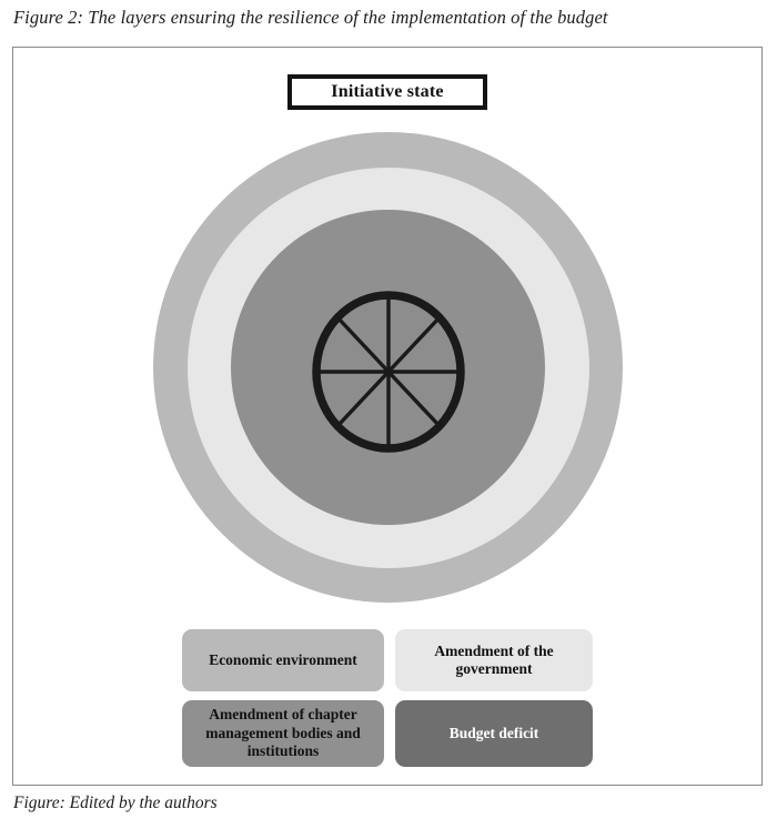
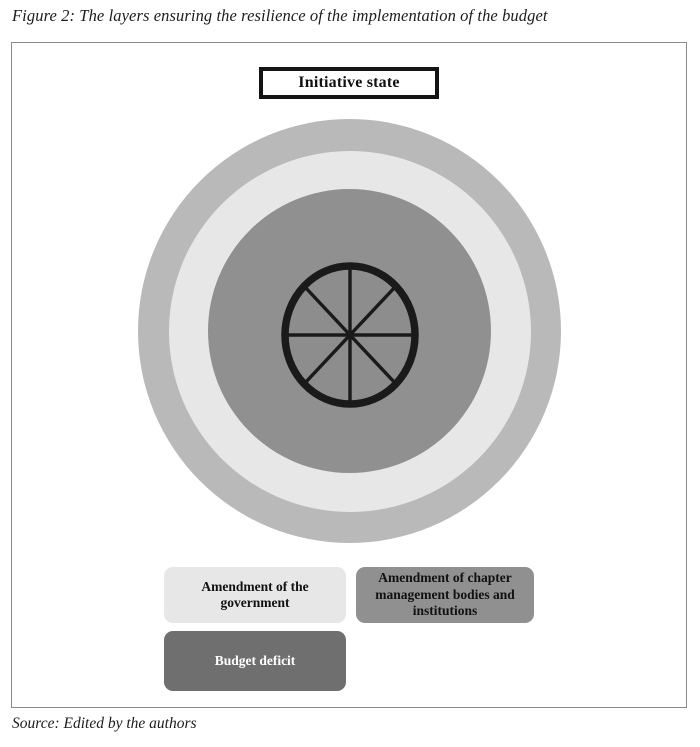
  Figure 2: The layers ensuring the resilience of the implementation of the budget
  Initiative state
- Economic environment
  Amendment of the government
  Amendment of chapter management bodies and institutions
  Budget deficit
- Figure: Edited by the authors
+ Source: Edited by the authors
